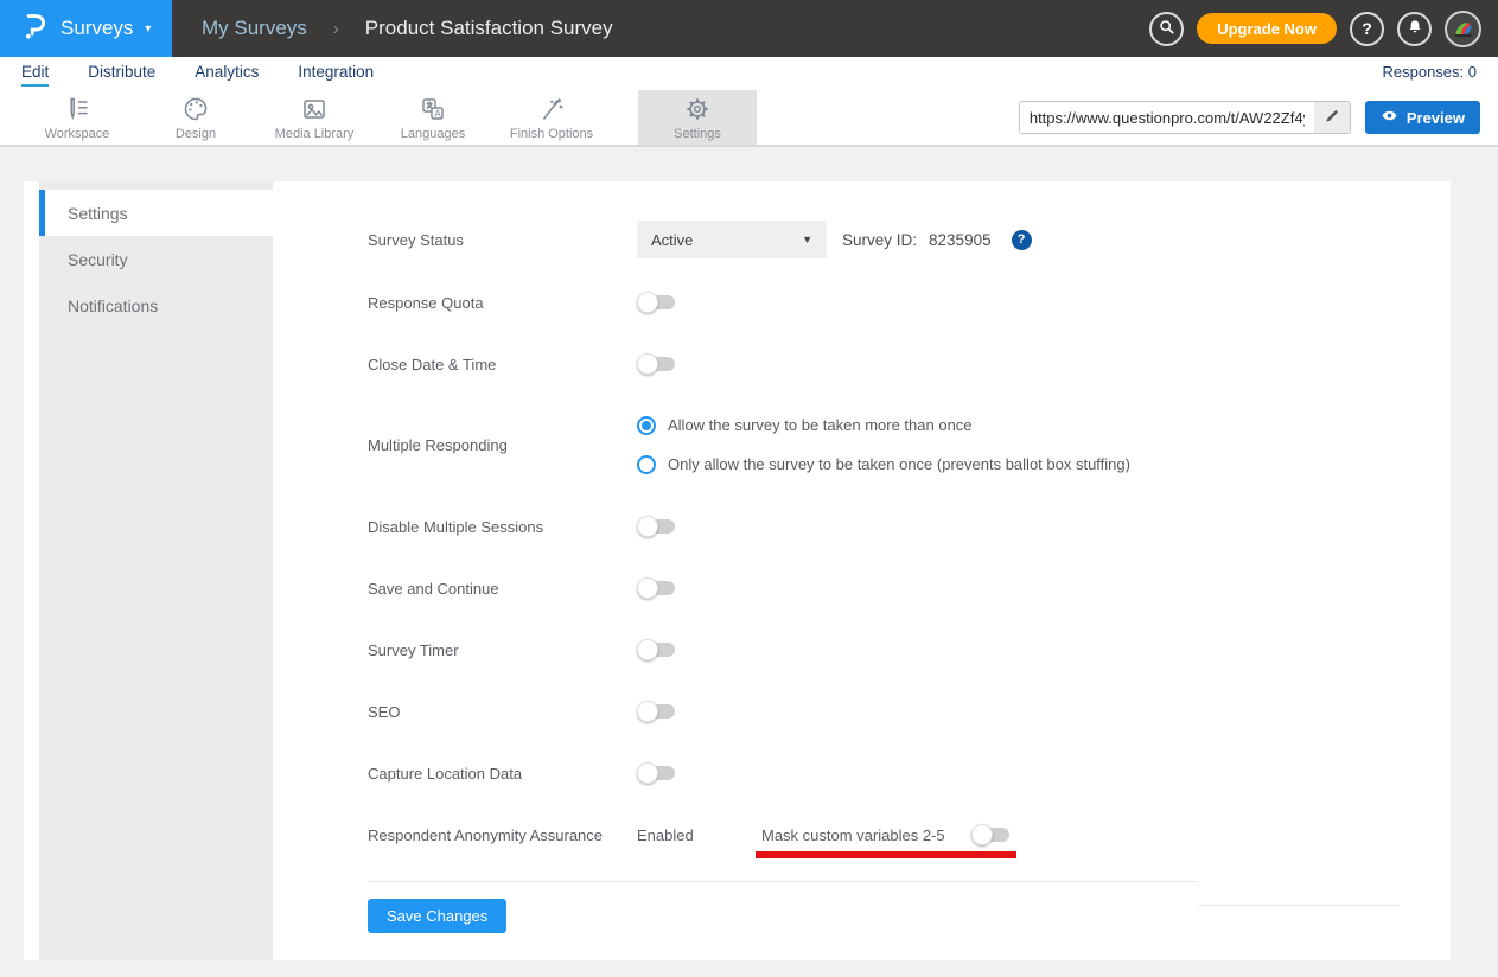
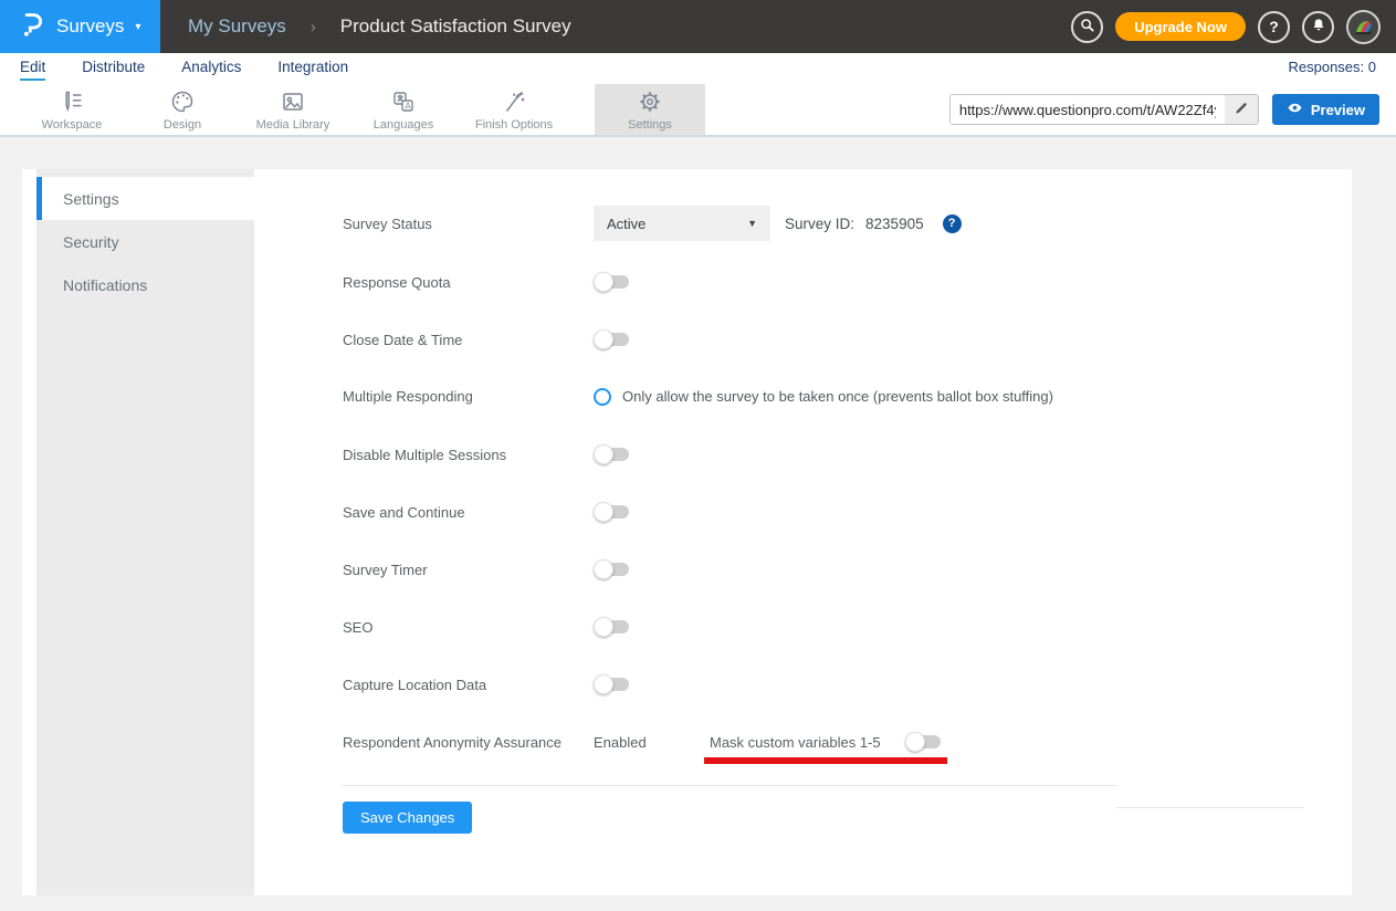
  Surveys
  ▾
  My Surveys
  ›
  Product Satisfaction Survey
  Upgrade Now
  ?
  Edit
  Distribute
  Analytics
  Integration
  Responses: 0
  Workspace
  Design
  Media Library
  A
  Languages
  Finish Options
  Settings
  https://www.questionpro.com/t/AW22Zf4
  Preview
  Settings
  Security
  Notifications
  Survey Status
  Active
  ▼
  Survey ID:
  8235905
  ?
  Response Quota
  Close Date & Time
  Multiple Responding
- Allow the survey to be taken more than once
  Only allow the survey to be taken once (prevents ballot box stuffing)
  Disable Multiple Sessions
  Save and Continue
  Survey Timer
  SEO
  Capture Location Data
  Respondent Anonymity Assurance
  Enabled
- Mask custom variables 2-5
+ Mask custom variables 1-5
  Save Changes
